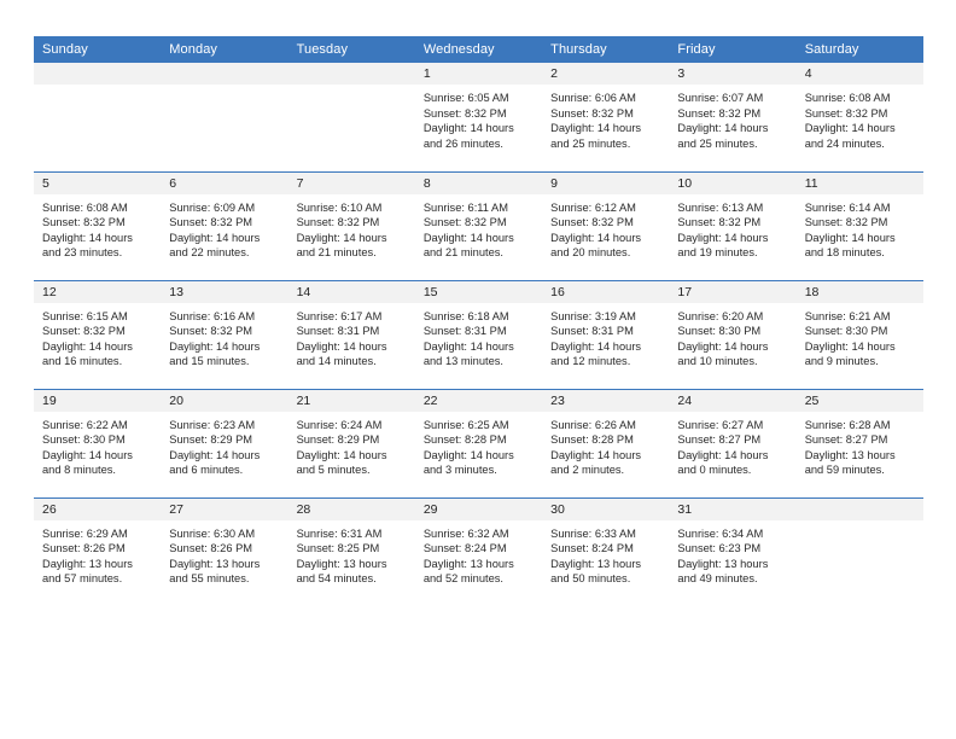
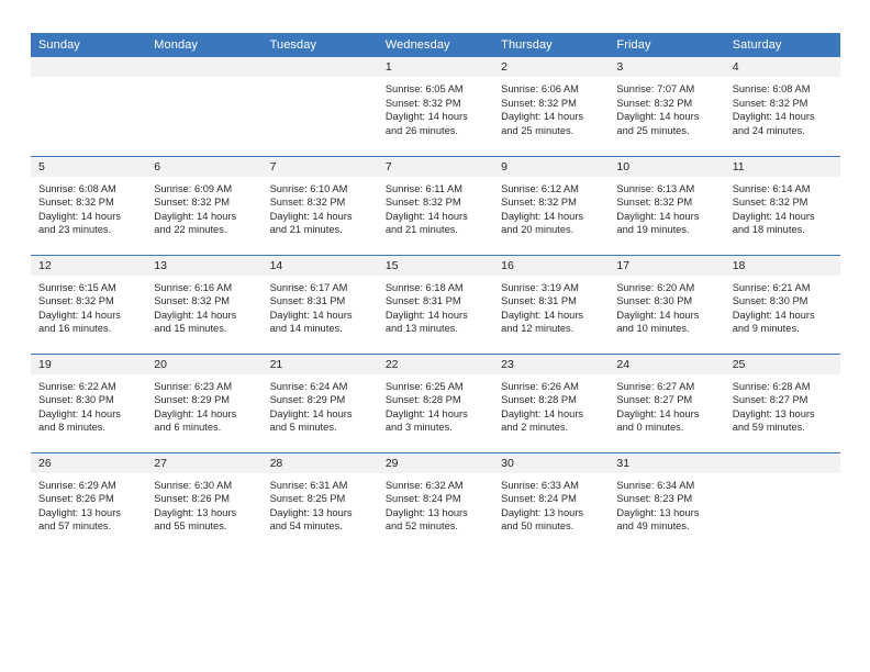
  Sunday	Monday	Tuesday	Wednesday	Thursday	Friday	Saturday
- 			1Sunrise: 6:05 AMSunset: 8:32 PMDaylight: 14 hoursand 26 minutes.	2Sunrise: 6:06 AMSunset: 8:32 PMDaylight: 14 hoursand 25 minutes.	3Sunrise: 6:07 AMSunset: 8:32 PMDaylight: 14 hoursand 25 minutes.	4Sunrise: 6:08 AMSunset: 8:32 PMDaylight: 14 hoursand 24 minutes.
+ 			1Sunrise: 6:05 AMSunset: 8:32 PMDaylight: 14 hoursand 26 minutes.	2Sunrise: 6:06 AMSunset: 8:32 PMDaylight: 14 hoursand 25 minutes.	3Sunrise: 7:07 AMSunset: 8:32 PMDaylight: 14 hoursand 25 minutes.	4Sunrise: 6:08 AMSunset: 8:32 PMDaylight: 14 hoursand 24 minutes.
- 5Sunrise: 6:08 AMSunset: 8:32 PMDaylight: 14 hoursand 23 minutes.	6Sunrise: 6:09 AMSunset: 8:32 PMDaylight: 14 hoursand 22 minutes.	7Sunrise: 6:10 AMSunset: 8:32 PMDaylight: 14 hoursand 21 minutes.	8Sunrise: 6:11 AMSunset: 8:32 PMDaylight: 14 hoursand 21 minutes.	9Sunrise: 6:12 AMSunset: 8:32 PMDaylight: 14 hoursand 20 minutes.	10Sunrise: 6:13 AMSunset: 8:32 PMDaylight: 14 hoursand 19 minutes.	11Sunrise: 6:14 AMSunset: 8:32 PMDaylight: 14 hoursand 18 minutes.
+ 5Sunrise: 6:08 AMSunset: 8:32 PMDaylight: 14 hoursand 23 minutes.	6Sunrise: 6:09 AMSunset: 8:32 PMDaylight: 14 hoursand 22 minutes.	7Sunrise: 6:10 AMSunset: 8:32 PMDaylight: 14 hoursand 21 minutes.	7Sunrise: 6:11 AMSunset: 8:32 PMDaylight: 14 hoursand 21 minutes.	9Sunrise: 6:12 AMSunset: 8:32 PMDaylight: 14 hoursand 20 minutes.	10Sunrise: 6:13 AMSunset: 8:32 PMDaylight: 14 hoursand 19 minutes.	11Sunrise: 6:14 AMSunset: 8:32 PMDaylight: 14 hoursand 18 minutes.
  12Sunrise: 6:15 AMSunset: 8:32 PMDaylight: 14 hoursand 16 minutes.	13Sunrise: 6:16 AMSunset: 8:32 PMDaylight: 14 hoursand 15 minutes.	14Sunrise: 6:17 AMSunset: 8:31 PMDaylight: 14 hoursand 14 minutes.	15Sunrise: 6:18 AMSunset: 8:31 PMDaylight: 14 hoursand 13 minutes.	16Sunrise: 3:19 AMSunset: 8:31 PMDaylight: 14 hoursand 12 minutes.	17Sunrise: 6:20 AMSunset: 8:30 PMDaylight: 14 hoursand 10 minutes.	18Sunrise: 6:21 AMSunset: 8:30 PMDaylight: 14 hoursand 9 minutes.
  19Sunrise: 6:22 AMSunset: 8:30 PMDaylight: 14 hoursand 8 minutes.	20Sunrise: 6:23 AMSunset: 8:29 PMDaylight: 14 hoursand 6 minutes.	21Sunrise: 6:24 AMSunset: 8:29 PMDaylight: 14 hoursand 5 minutes.	22Sunrise: 6:25 AMSunset: 8:28 PMDaylight: 14 hoursand 3 minutes.	23Sunrise: 6:26 AMSunset: 8:28 PMDaylight: 14 hoursand 2 minutes.	24Sunrise: 6:27 AMSunset: 8:27 PMDaylight: 14 hoursand 0 minutes.	25Sunrise: 6:28 AMSunset: 8:27 PMDaylight: 13 hoursand 59 minutes.
- 26Sunrise: 6:29 AMSunset: 8:26 PMDaylight: 13 hoursand 57 minutes.	27Sunrise: 6:30 AMSunset: 8:26 PMDaylight: 13 hoursand 55 minutes.	28Sunrise: 6:31 AMSunset: 8:25 PMDaylight: 13 hoursand 54 minutes.	29Sunrise: 6:32 AMSunset: 8:24 PMDaylight: 13 hoursand 52 minutes.	30Sunrise: 6:33 AMSunset: 8:24 PMDaylight: 13 hoursand 50 minutes.	31Sunrise: 6:34 AMSunset: 6:23 PMDaylight: 13 hoursand 49 minutes.
+ 26Sunrise: 6:29 AMSunset: 8:26 PMDaylight: 13 hoursand 57 minutes.	27Sunrise: 6:30 AMSunset: 8:26 PMDaylight: 13 hoursand 55 minutes.	28Sunrise: 6:31 AMSunset: 8:25 PMDaylight: 13 hoursand 54 minutes.	29Sunrise: 6:32 AMSunset: 8:24 PMDaylight: 13 hoursand 52 minutes.	30Sunrise: 6:33 AMSunset: 8:24 PMDaylight: 13 hoursand 50 minutes.	31Sunrise: 6:34 AMSunset: 8:23 PMDaylight: 13 hoursand 49 minutes.
